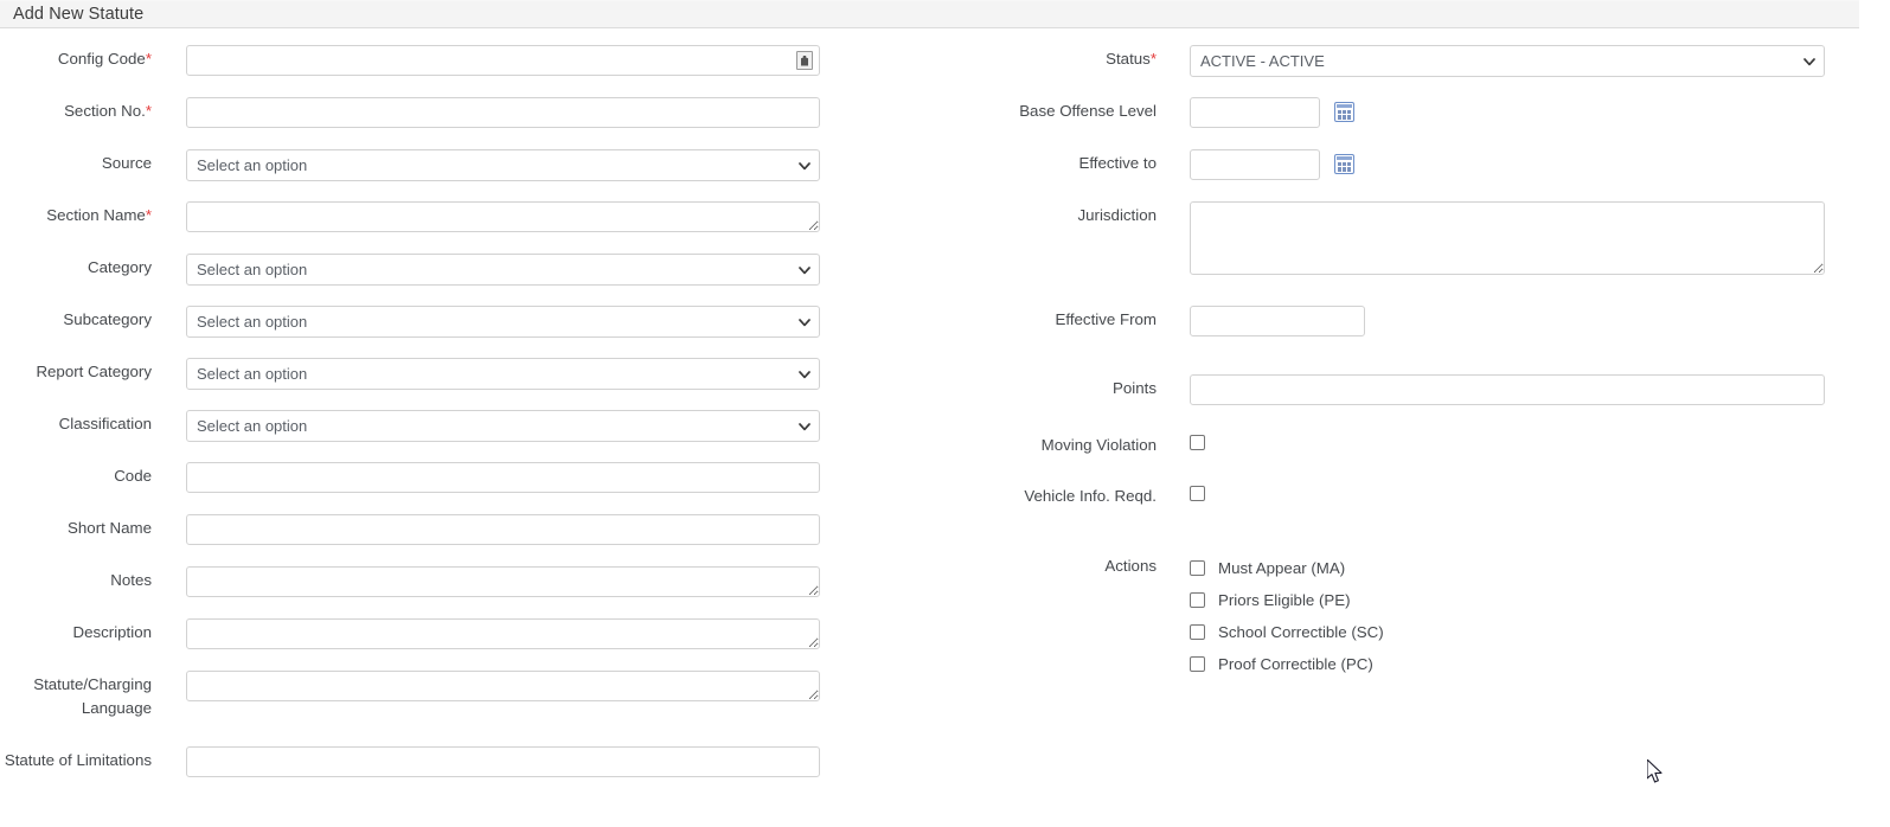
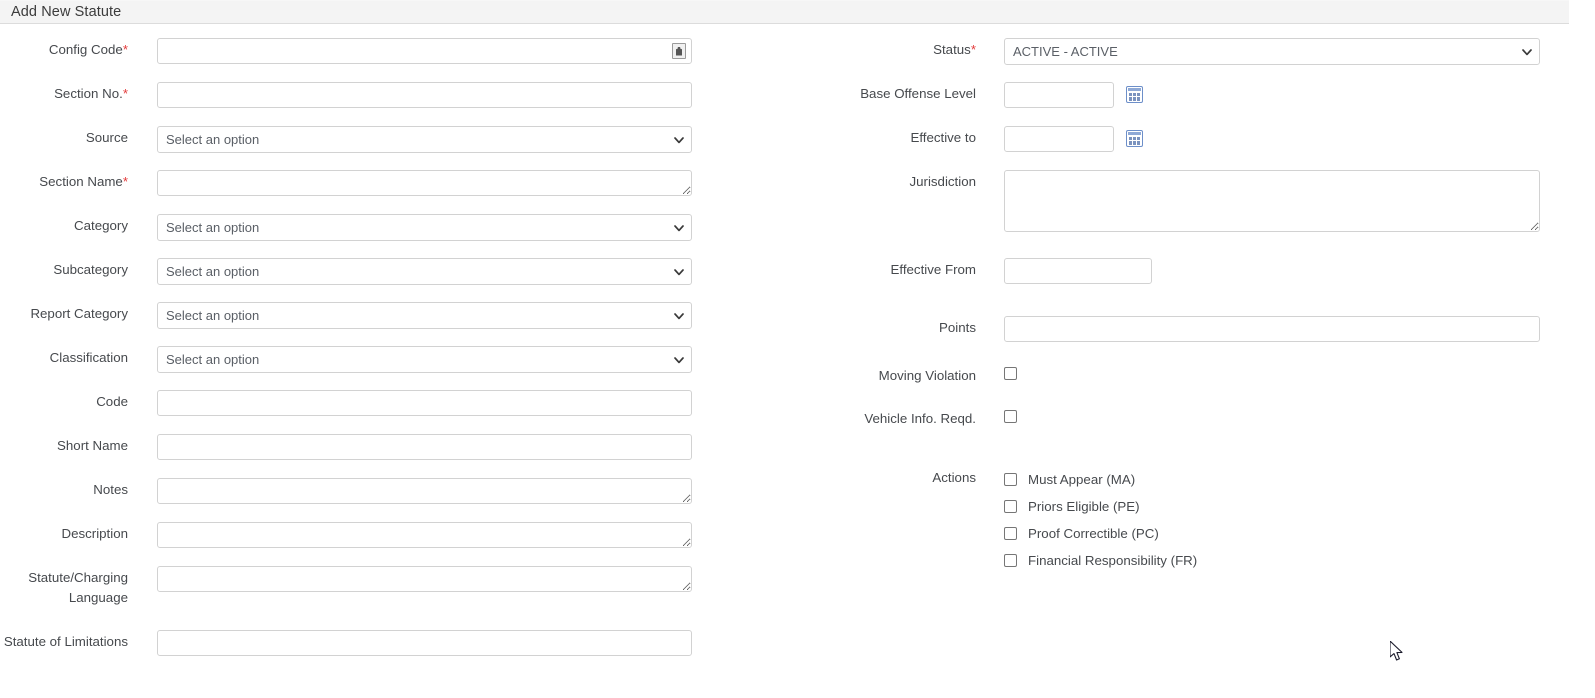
  Add New Statute
  Config Code*
  Section No.*
  Source
  Select an option
  Section Name*
  Category
  Select an option
  Subcategory
  Select an option
  Report Category
  Select an option
  Classification
  Select an option
  Code
  Short Name
  Notes
  Description
  Statute/Charging Language
  Statute of Limitations
  Status*
  ACTIVE - ACTIVE
  Base Offense Level
  Effective to
  Jurisdiction
  Effective From
  Points
  Moving Violation
  Vehicle Info. Reqd.
  Actions
  Must Appear (MA)
  Priors Eligible (PE)
- School Correctible (SC)
  Proof Correctible (PC)
+ Financial Responsibility (FR)
